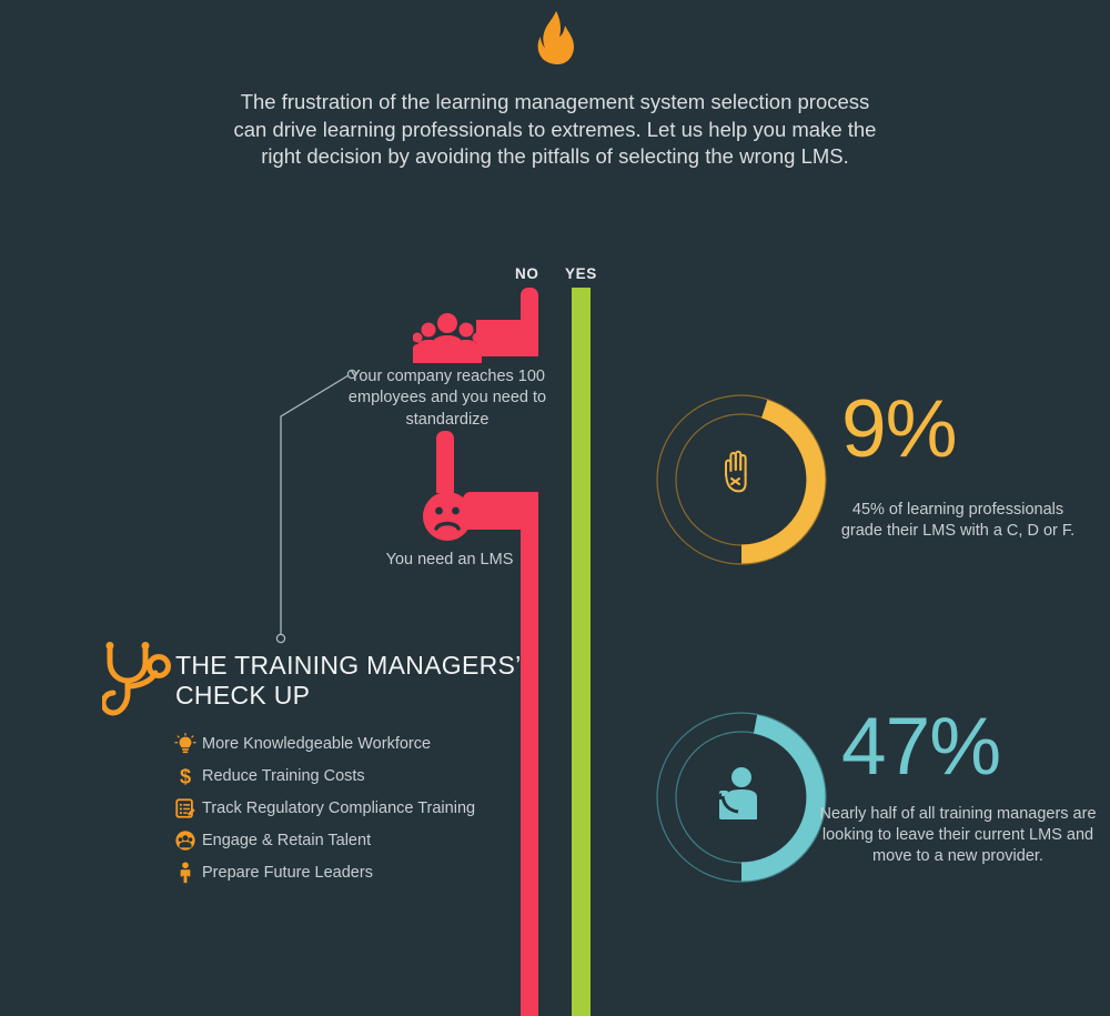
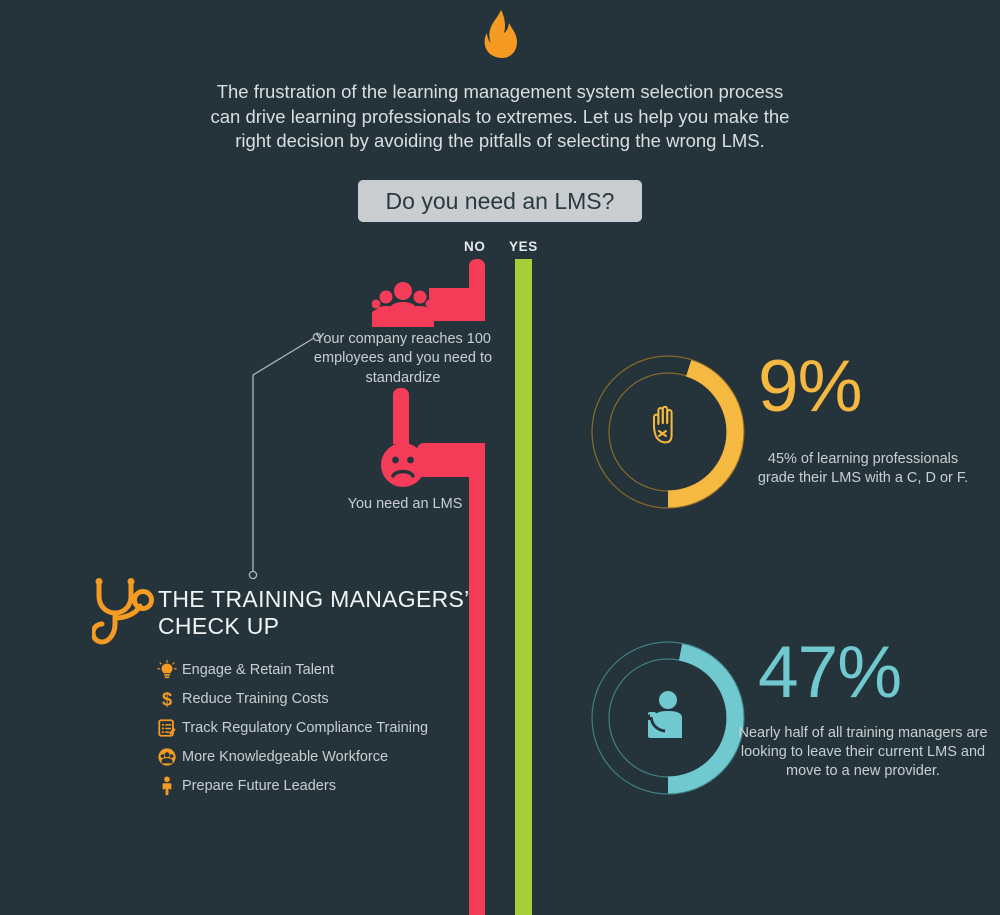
  The frustration of the learning management system selection process can drive learning professionals to extremes. Let us help you make the right decision by avoiding the pitfalls of selecting the wrong LMS.
+ Do you need an LMS?
  NO
  YES
  our company reaches 100 employees and you need to standardize
  You need an LMS
  THE TRAINING MANAGERS’ CHECK UP
- More Knowledgeable Workforce
+ Engage & Retain Talent
  $
  Reduce Training Costs
  Track Regulatory Compliance Training
- Engage & Retain Talent
+ More Knowledgeable Workforce
  Prepare Future Leaders
  9%
  45% of learning professionals grade their LMS with a C, D or F.
  47%
  Nearly half of all training managers are looking to leave their current LMS and move to a new provider.
